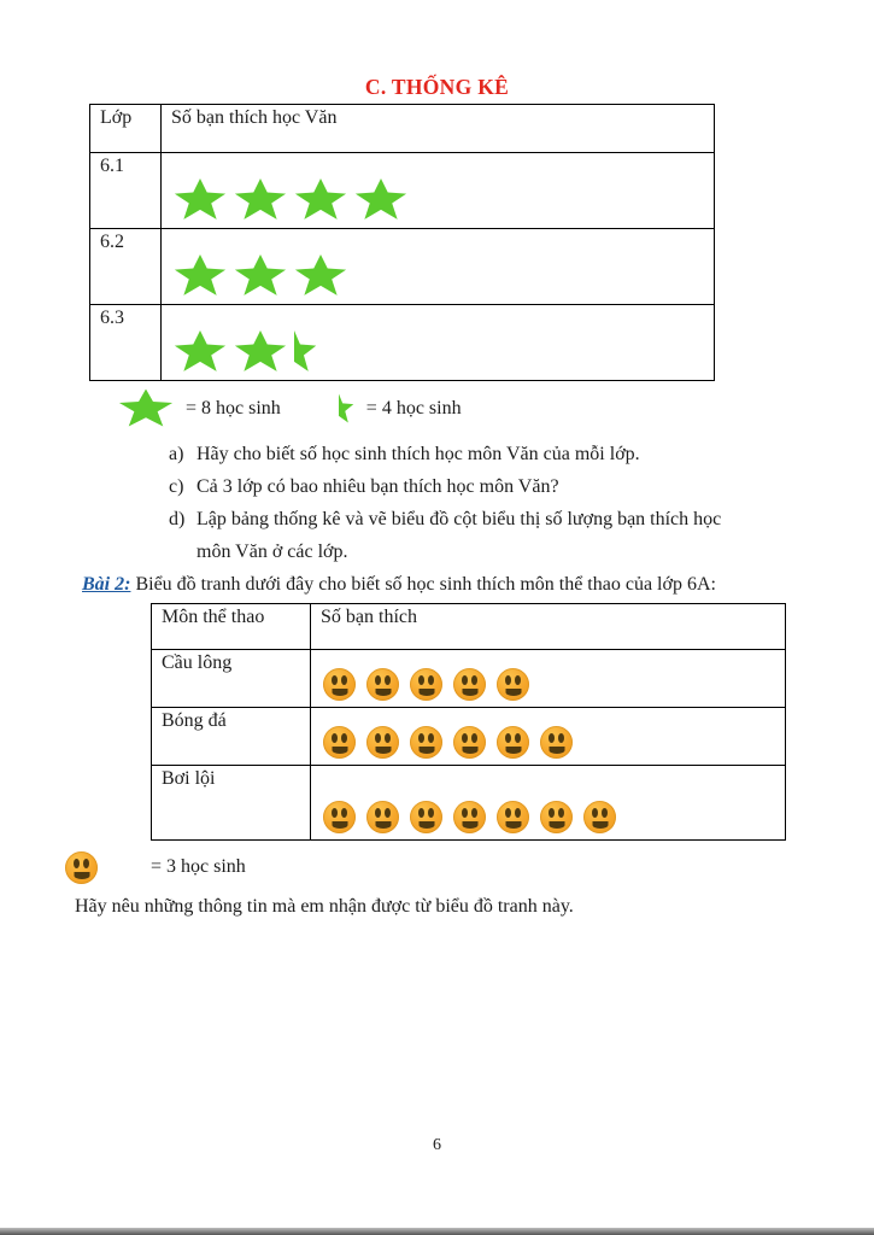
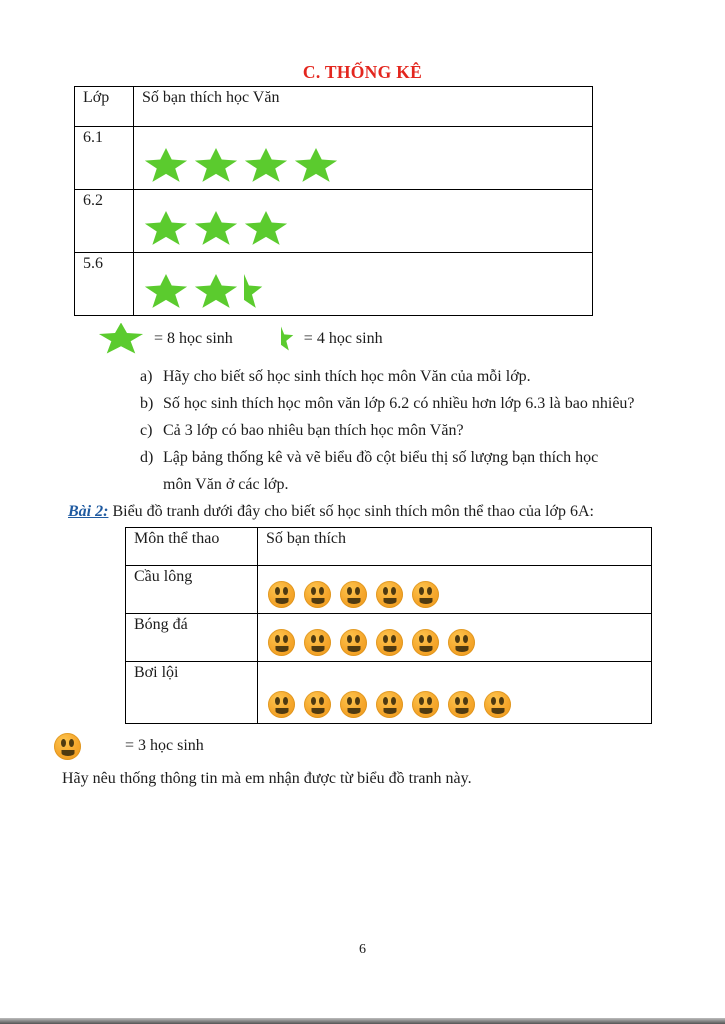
  C. THỐNG KÊ
  Lớp	Số bạn thích học Văn
  6.1
  6.2
- 6.3
+ 5.6
  = 8 học sinh
  = 4 học sinh
  a)
  Hãy cho biết số học sinh thích học môn Văn của mỗi lớp.
+ b)
+ Số học sinh thích học môn văn lớp 6.2 có nhiều hơn lớp 6.3 là bao nhiêu?
  c)
  Cả 3 lớp có bao nhiêu bạn thích học môn Văn?
  d)
  Lập bảng thống kê và vẽ biểu đồ cột biểu thị số lượng bạn thích học
  môn Văn ở các lớp.
  Bài 2: Biểu đồ tranh dưới đây cho biết số học sinh thích môn thể thao của lớp 6A:
  Môn thể thao	Số bạn thích
  Cầu lông
  Bóng đá
  Bơi lội
  = 3 học sinh
- Hãy nêu những thông tin mà em nhận được từ biểu đồ tranh này.
+ Hãy nêu thống thông tin mà em nhận được từ biểu đồ tranh này.
  6
